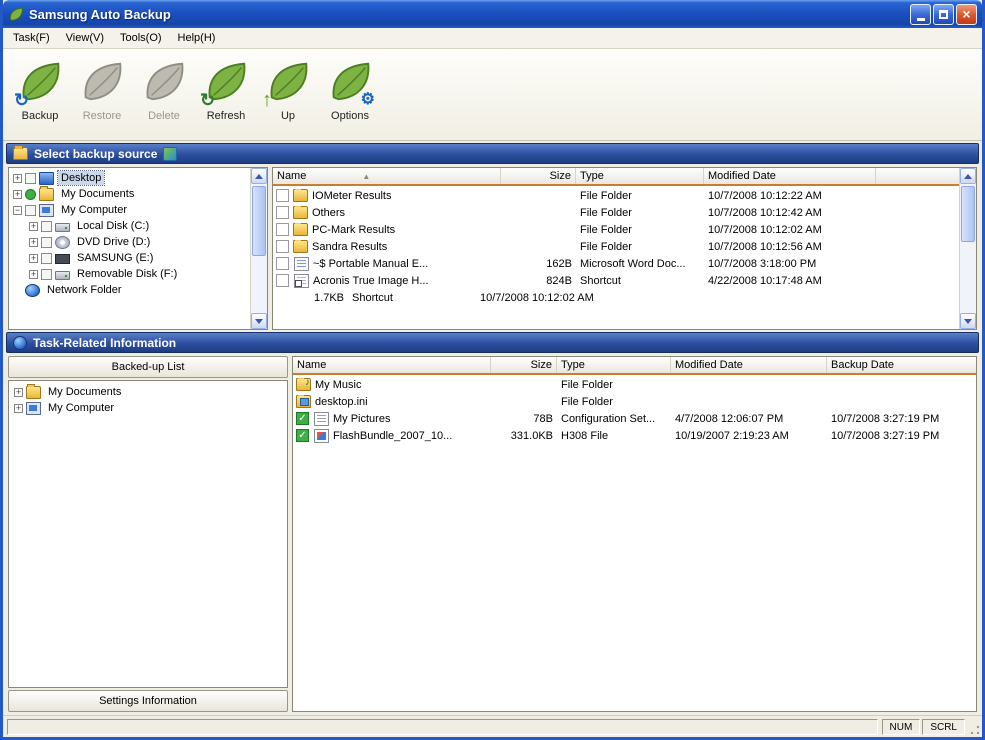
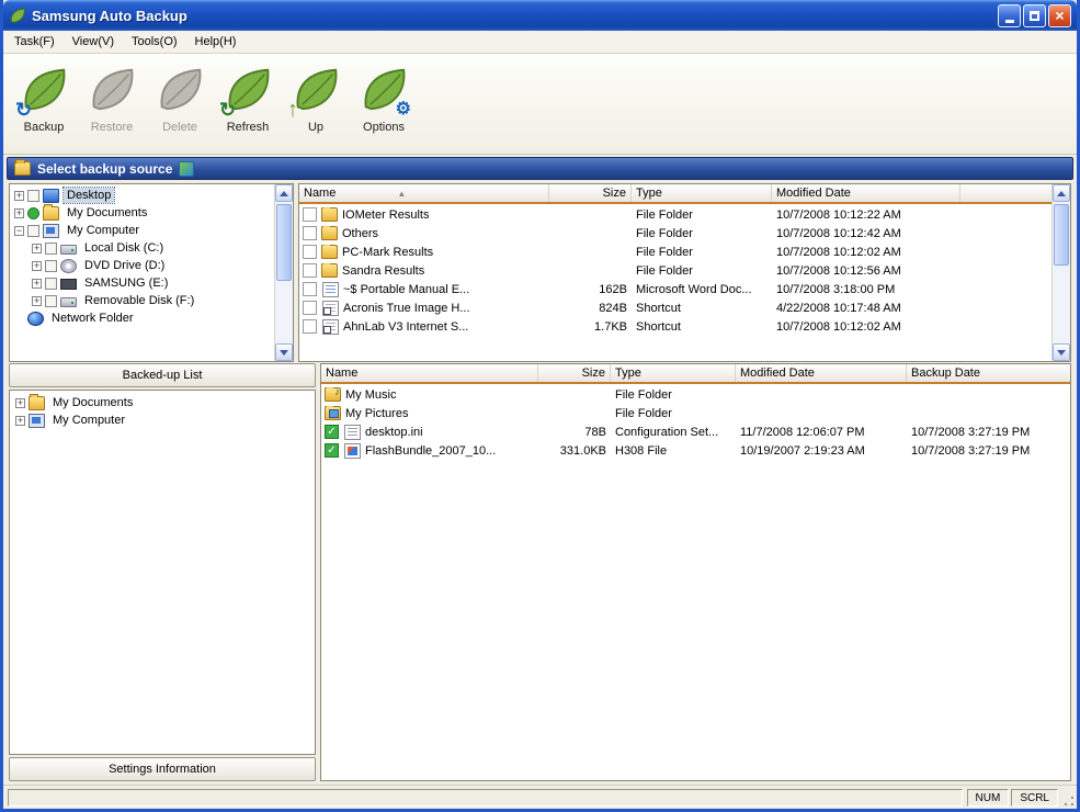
  Samsung Auto Backup
  ×
  Task(F)
  View(V)
  Tools(O)
  Help(H)
  ↻
  Backup
  Restore
  Delete
  ↻
  Refresh
  ↑
  Up
  ⚙
  Options
  Select backup source
  Desktop
  My Documents
  My Computer
  Local Disk (C:)
  DVD Drive (D:)
  SAMSUNG (E:)
  Removable Disk (F:)
  Network Folder
  Name
  ▲
  Size
  Type
  Modified Date
  IOMeter Results
  File Folder
  10/7/2008 10:12:22 AM
  Others
  File Folder
  10/7/2008 10:12:42 AM
  PC-Mark Results
  File Folder
  10/7/2008 10:12:02 AM
  Sandra Results
  File Folder
  10/7/2008 10:12:56 AM
  ~$ Portable Manual E...
  162B
  Microsoft Word Doc...
  10/7/2008 3:18:00 PM
  Acronis True Image H...
  824B
  Shortcut
  4/22/2008 10:17:48 AM
+ AhnLab V3 Internet S...
  1.7KB
  Shortcut
  10/7/2008 10:12:02 AM
- Task-Related Information
  Backed-up List
  My Documents
  My Computer
  Settings Information
  Name
  Size
  Type
  Modified Date
  Backup Date
  My Music
  File Folder
- desktop.ini
+ My Pictures
  File Folder
- My Pictures
+ desktop.ini
  78B
  Configuration Set...
- 4/7/2008 12:06:07 PM
+ 11/7/2008 12:06:07 PM
  10/7/2008 3:27:19 PM
  FlashBundle_2007_10...
  331.0KB
  H308 File
  10/19/2007 2:19:23 AM
  10/7/2008 3:27:19 PM
  NUM
  SCRL
